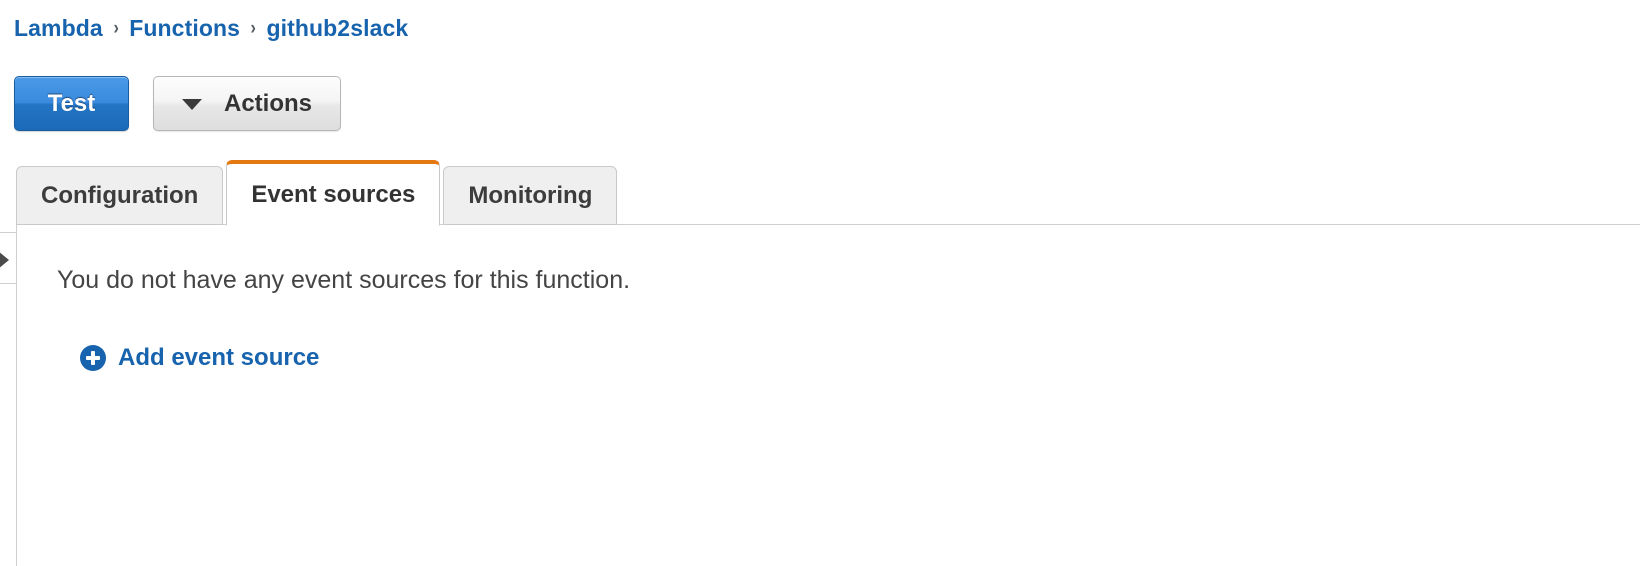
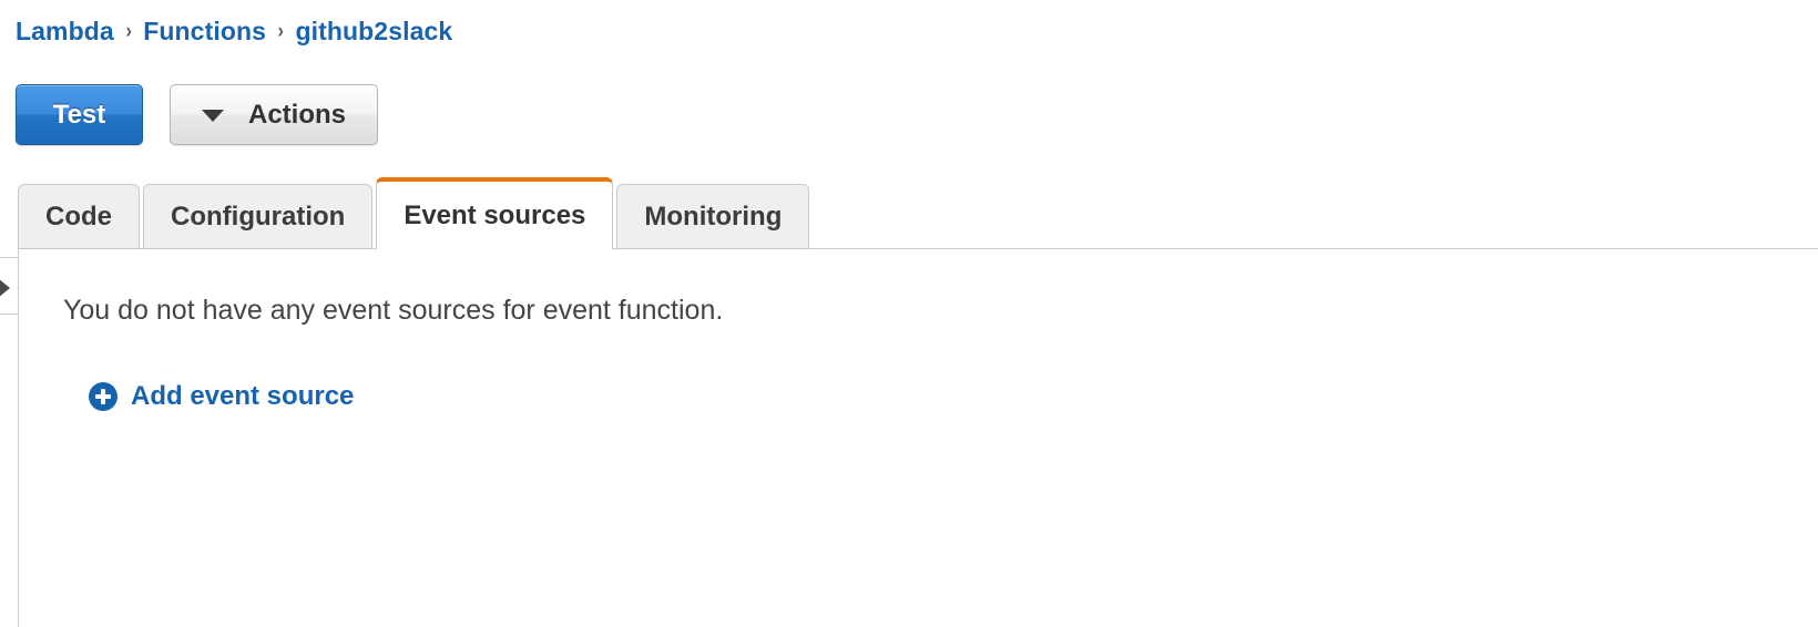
  Lambda
  ›
  Functions
  ›
  github2slack
  Test
  Actions
+ Code
  Configuration
  Event sources
  Monitoring
- You do not have any event sources for this function.
+ You do not have any event sources for event function.
  Add event source
